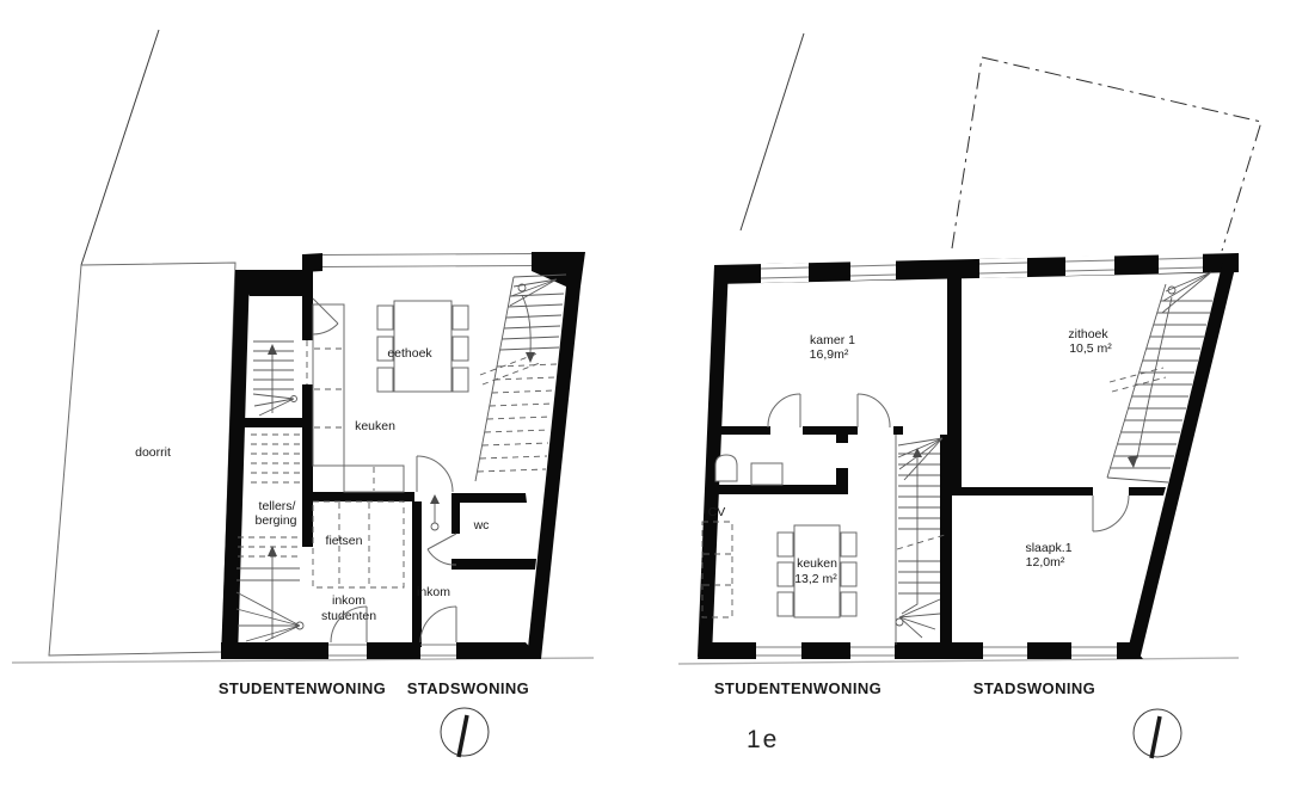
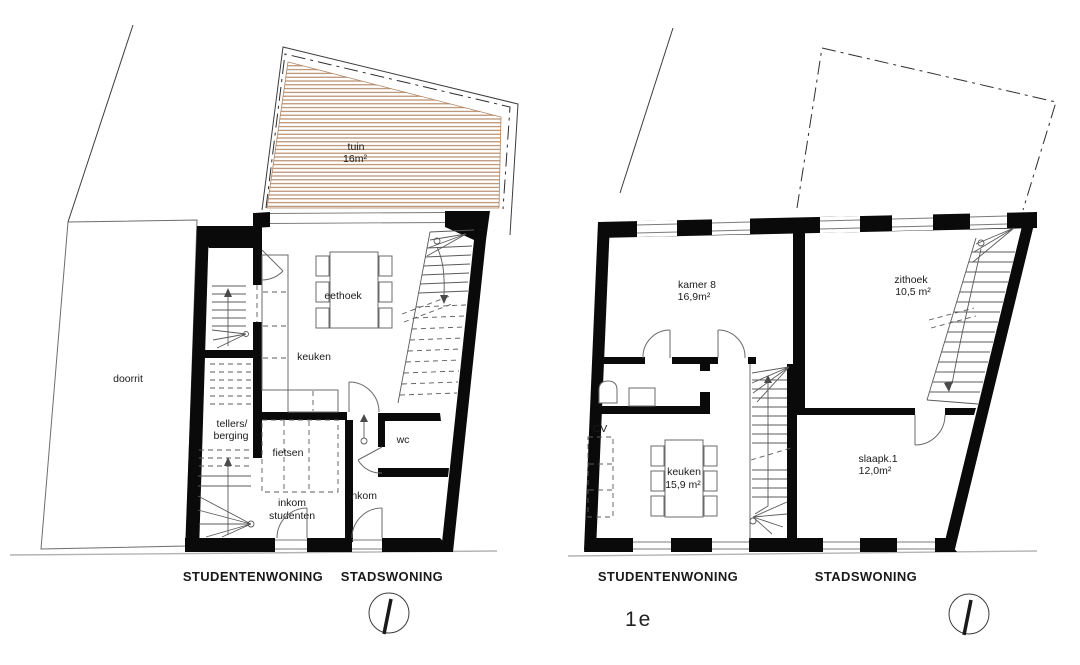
  doorrit
+ tuin
+ 16m²
  tellers/
  berging
  fietsen
  inkom
  studenten
  keuken
  eethoek
  inkom
  wc
  STUDENTENWONING
  STADSWONING
  CV
  keuken
- 13,2 m²
+ 15,9 m²
- kamer 1
+ kamer 8
  16,9m²
  zithoek
  10,5 m²
  slaapk.1
  12,0m²
  STUDENTENWONING
  STADSWONING
  1e
